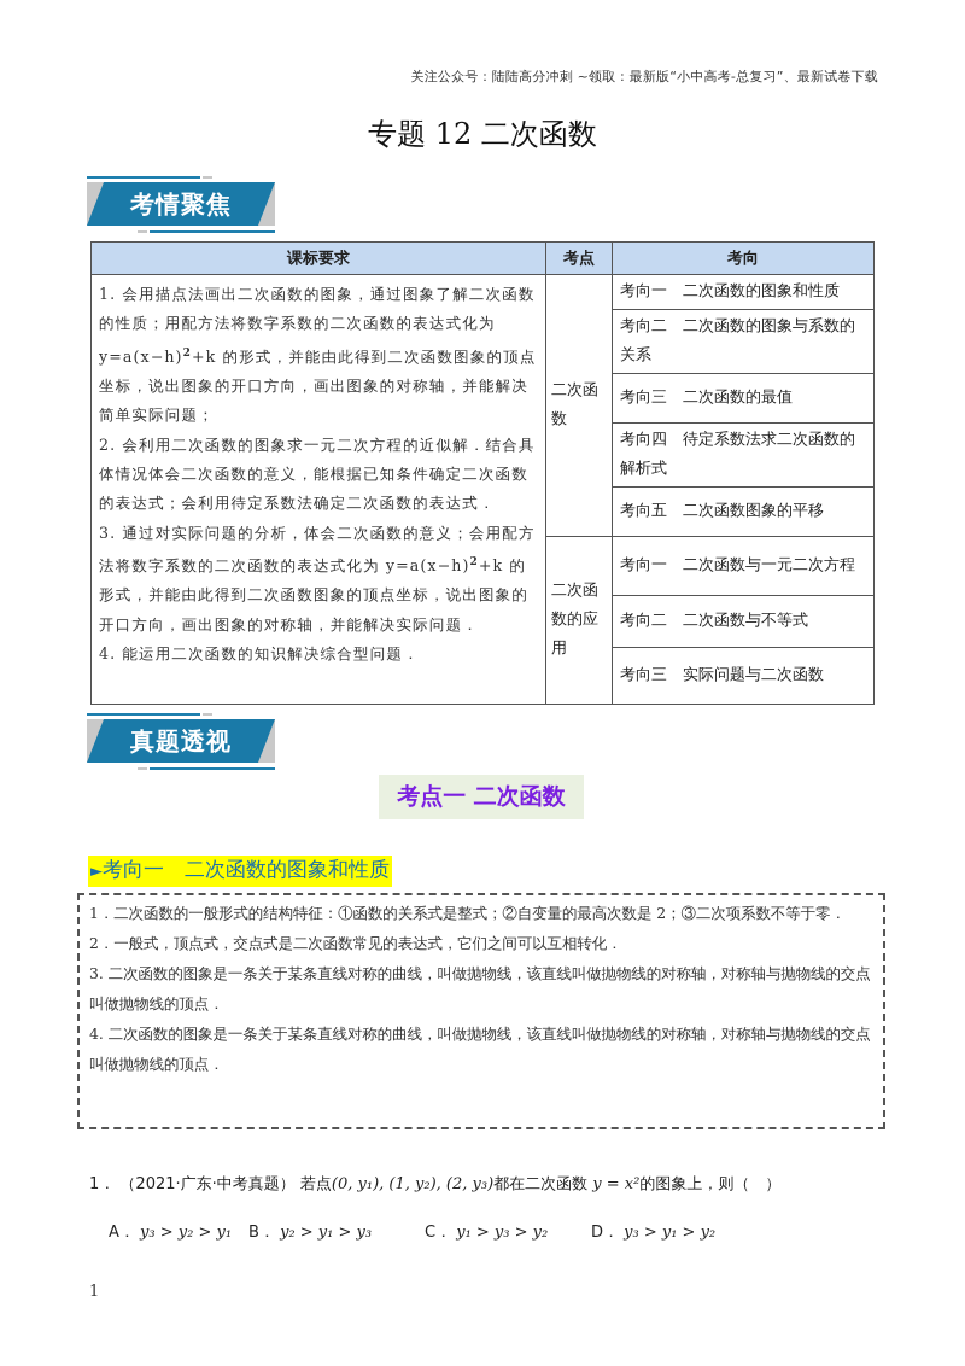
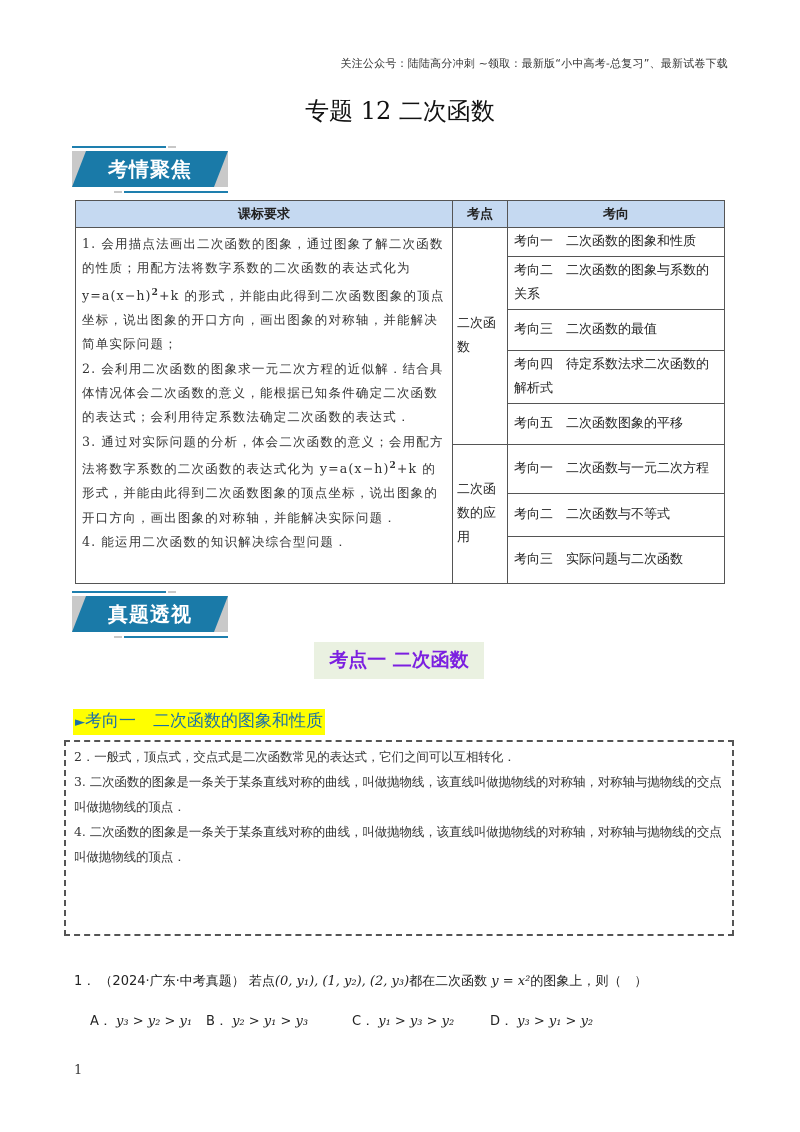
  关注公众号：陆陆高分冲刺 ~领取：最新版“小中高考-总复习”、最新试卷下载
  专题 12 二次函数
  考情聚焦
  课标要求	考点	考向
  1. 会用描点法画出二次函数的图象，通过图象了解二次函数的性质；用配方法将数字系数的二次函数的表达式化为 y=a(x−h)2+k 的形式，并能由此得到二次函数图象的顶点坐标，说出图象的开口方向，画出图象的对称轴，并能解决简单实际问题； 2. 会利用二次函数的图象求一元二次方程的近似解．结合具体情况体会二次函数的意义，能根据已知条件确定二次函数的表达式；会利用待定系数法确定二次函数的表达式． 3. 通过对实际问题的分析，体会二次函数的意义；会用配方法将数字系数的二次函数的表达式化为 y=a(x−h)2+k 的形式，并能由此得到二次函数图象的顶点坐标，说出图象的开口方向，画出图象的对称轴，并能解决实际问题． 4. 能运用二次函数的知识解决综合型问题．	二次函数	考向一 二次函数的图象和性质
  考向二 二次函数的图象与系数的关系
  考向三 二次函数的最值
  考向四 待定系数法求二次函数的解析式
  考向五 二次函数图象的平移
  二次函数的应用	考向一 二次函数与一元二次方程
  考向二 二次函数与不等式
  考向三 实际问题与二次函数
  真题透视
  考点一 二次函数
  ►考向一 二次函数的图象和性质
- 1．二次函数的一般形式的结构特征：①函数的关系式是整式；②自变量的最高次数是 2；③二次项系数不等于零．
  2．一般式，顶点式，交点式是二次函数常见的表达式，它们之间可以互相转化．
  3. 二次函数的图象是一条关于某条直线对称的曲线，叫做抛物线，该直线叫做抛物线的对称轴，对称轴与抛物线的交点叫做抛物线的顶点．
  4. 二次函数的图象是一条关于某条直线对称的曲线，叫做抛物线，该直线叫做抛物线的对称轴，对称轴与抛物线的交点叫做抛物线的顶点．
- 1． （2021·广东·中考真题） 若点(0, y₁), (1, y₂), (2, y₃)都在二次函数 y = x²的图象上，则（ ）
+ 1． （2024·广东·中考真题） 若点(0, y₁), (1, y₂), (2, y₃)都在二次函数 y = x²的图象上，则（ ）
  A． y₃ > y₂ > y₁
  B． y₂ > y₁ > y₃
  C． y₁ > y₃ > y₂
  D． y₃ > y₁ > y₂
  1
